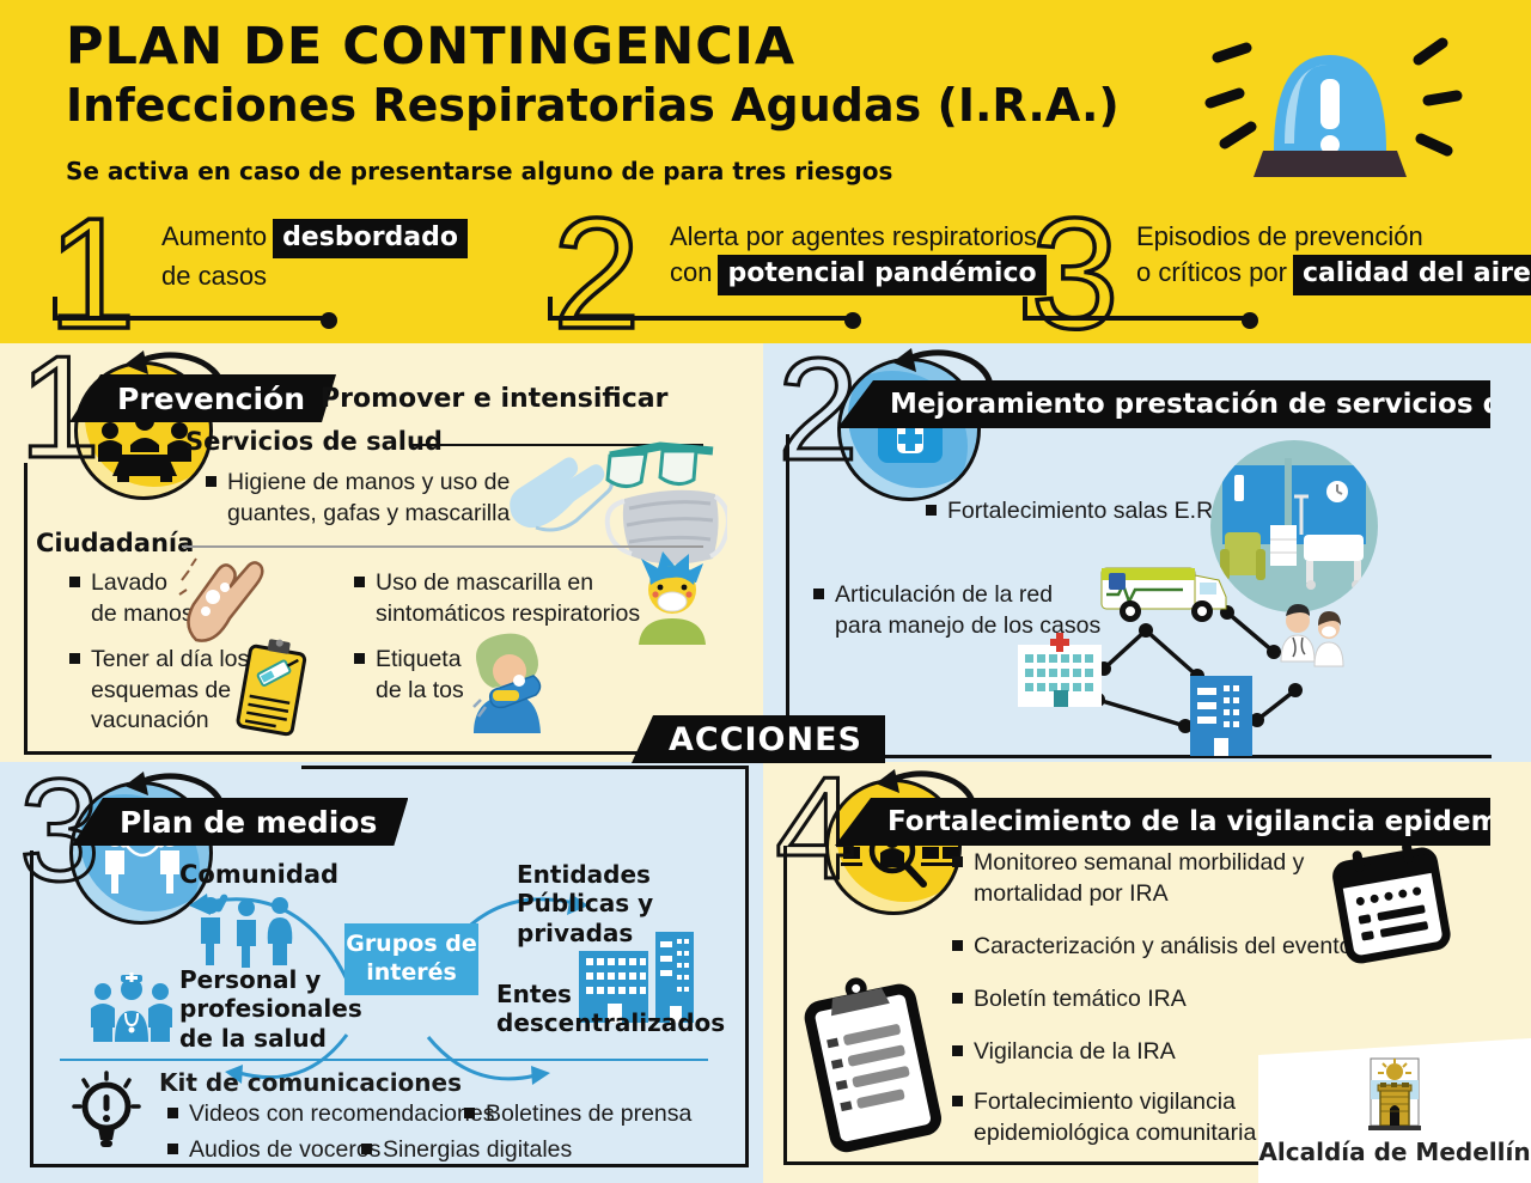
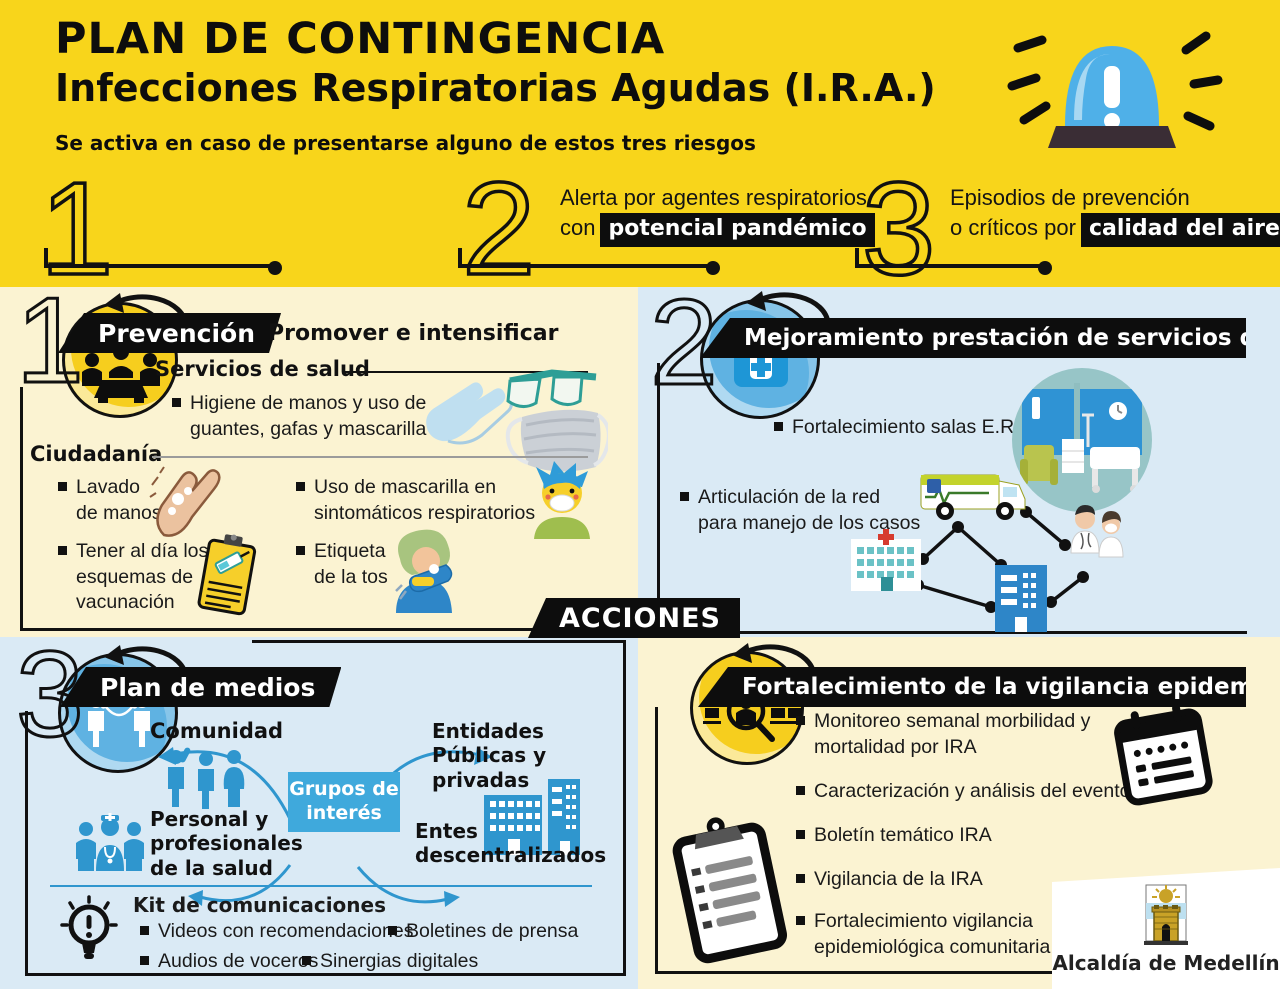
  PLAN DE CONTINGENCIA
  Infecciones Respiratorias Agudas (I.R.A.)
- Se activa en caso de presentarse alguno de para tres riesgos
+ Se activa en caso de presentarse alguno de estos tres riesgos
  1
- Aumento desbordado
- de casos
  2
  Alerta por agentes respiratorios
  con potencial pandémico
  3
  Episodios de prevención
  o críticos por calidad del aire
  1
  Prevención
  Promover e intensificar
  Servicios de salud
  Higiene de manos y uso de
  guantes, gafas y mascarilla
  Ciudadanía
  Lavado
  de manos
  Uso de mascarilla en
  sintomáticos respiratorios
  Tener al día los
  esquemas de
  vacunación
  Etiqueta
  de la tos
  2
  Mejoramiento prestación de servicios
  Fortalecimiento salas E.R
  Articulación de la red
  para manejo de los casos
  ACCIONES
  3
  Plan de medios
  Comunidad
  Entidades
  Públicas y privadas
  Grupos de
  interés
  Personal y
  profesionales
  de la salud
  Entes
  descentralizados
  Kit de comunicaciones
  Videos con recomendacioes
  Boletines de prensa
  Audios de vocers
  Sinergias digitales
- 4
  Fortalecimiento de la vigilancia epidem
  Monitoreo semanal morbilidad y
  mortalidad por IRA
  Caracterización y análisis del event
  Boletín temático IRA
  Vigilancia de la IRA
  Fortalecimiento vigilancia
  epidemiológica comunitaria
  Alcaldía de Medellín
